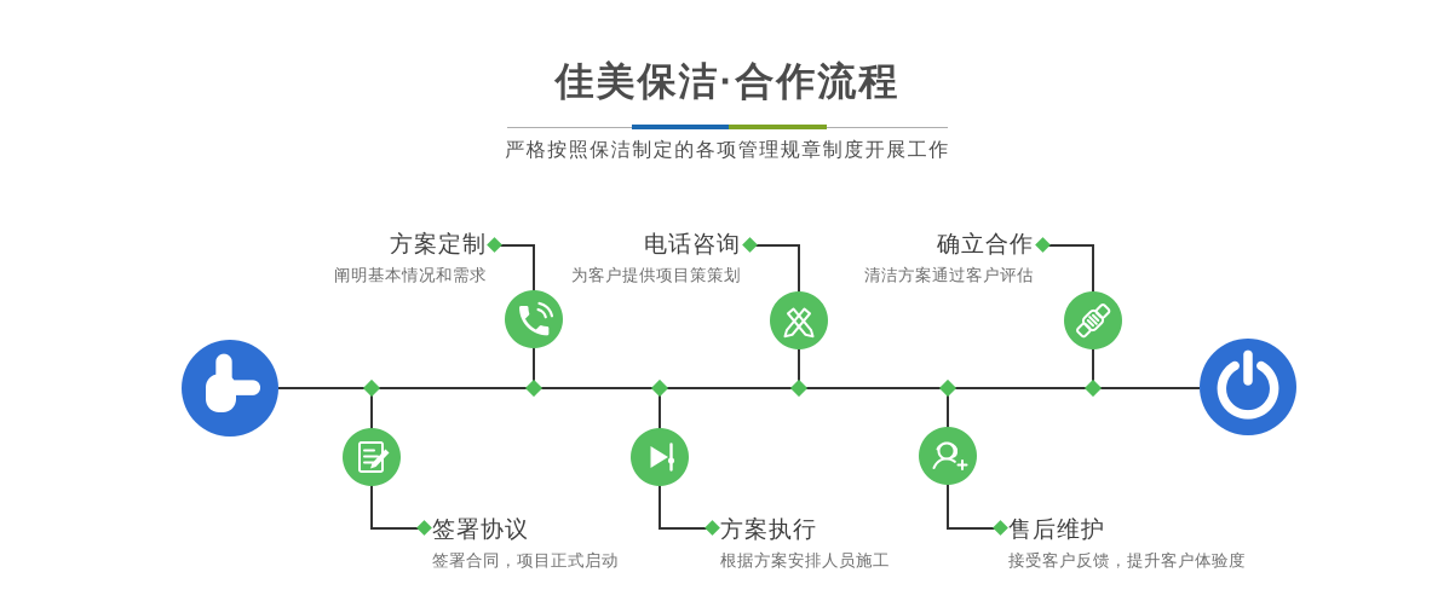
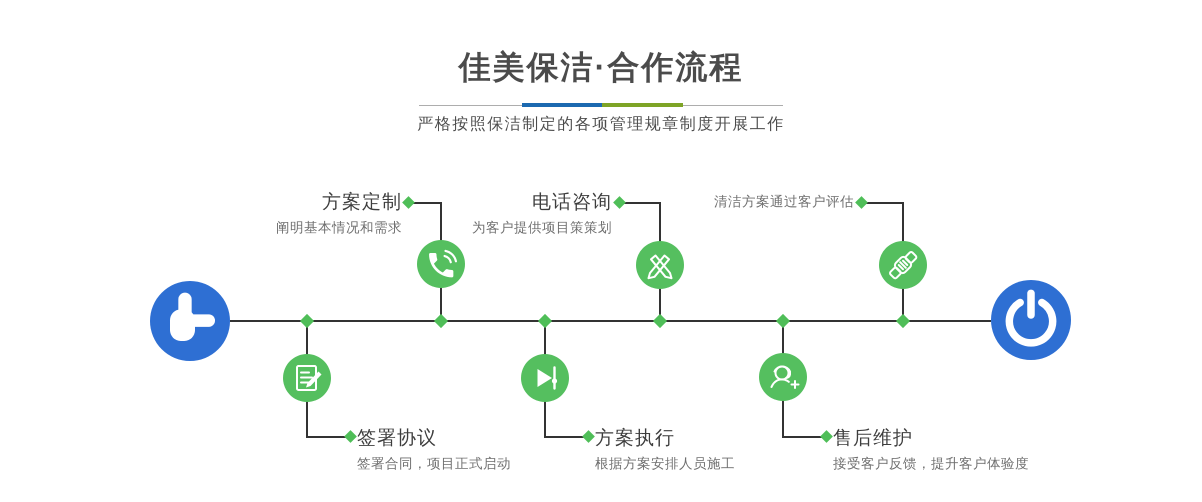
  佳美保洁·合作流程
  严格按照保洁制定的各项管理规章制度开展工作
  方案定制
  阐明基本情况和需求
  电话咨询
  为客户提供项目策策划
- 确立合作
  清洁方案通过客户评估
  签署协议
  签署合同，项目正式启动
  方案执行
  根据方案安排人员施工
  售后维护
  接受客户反馈，提升客户体验度
